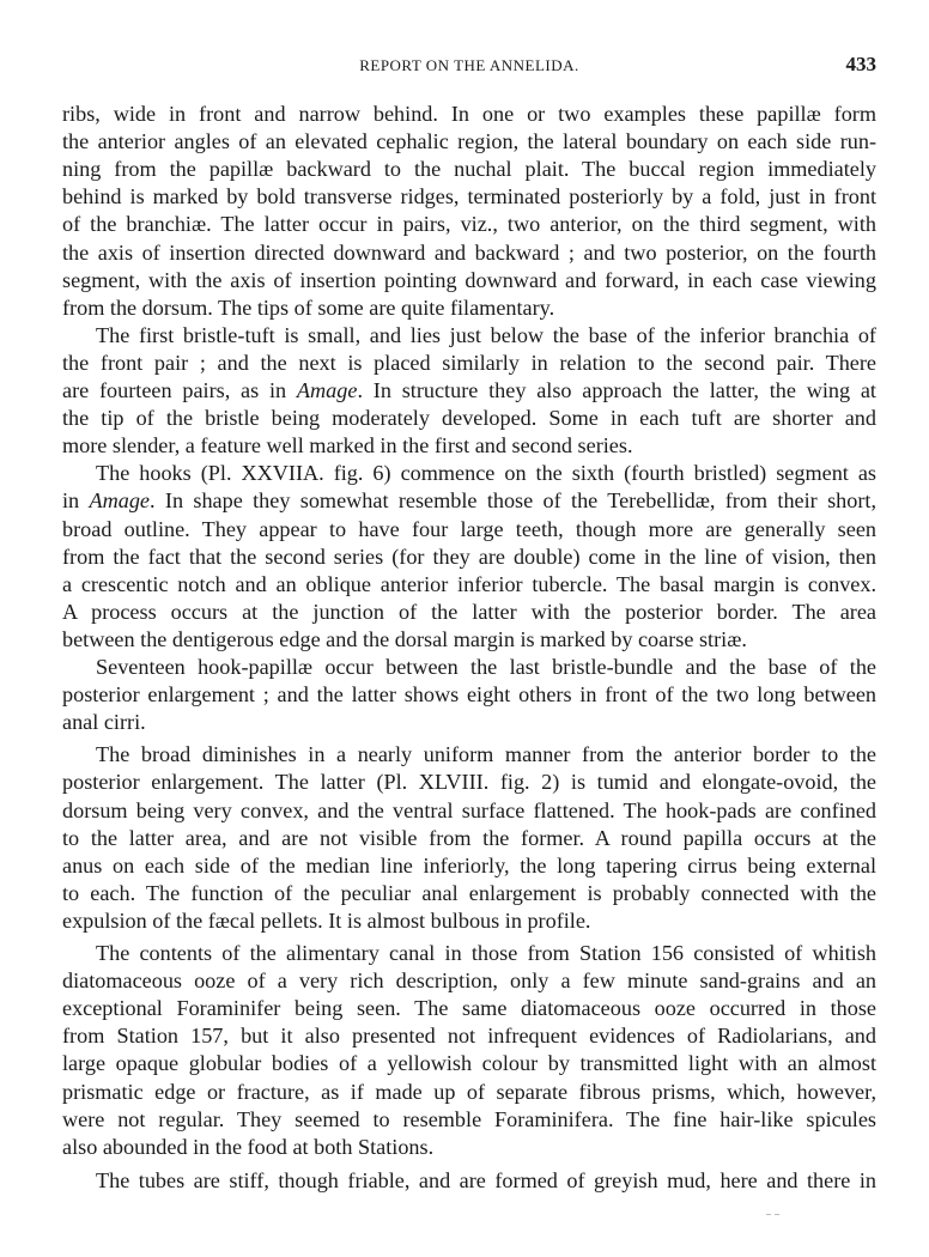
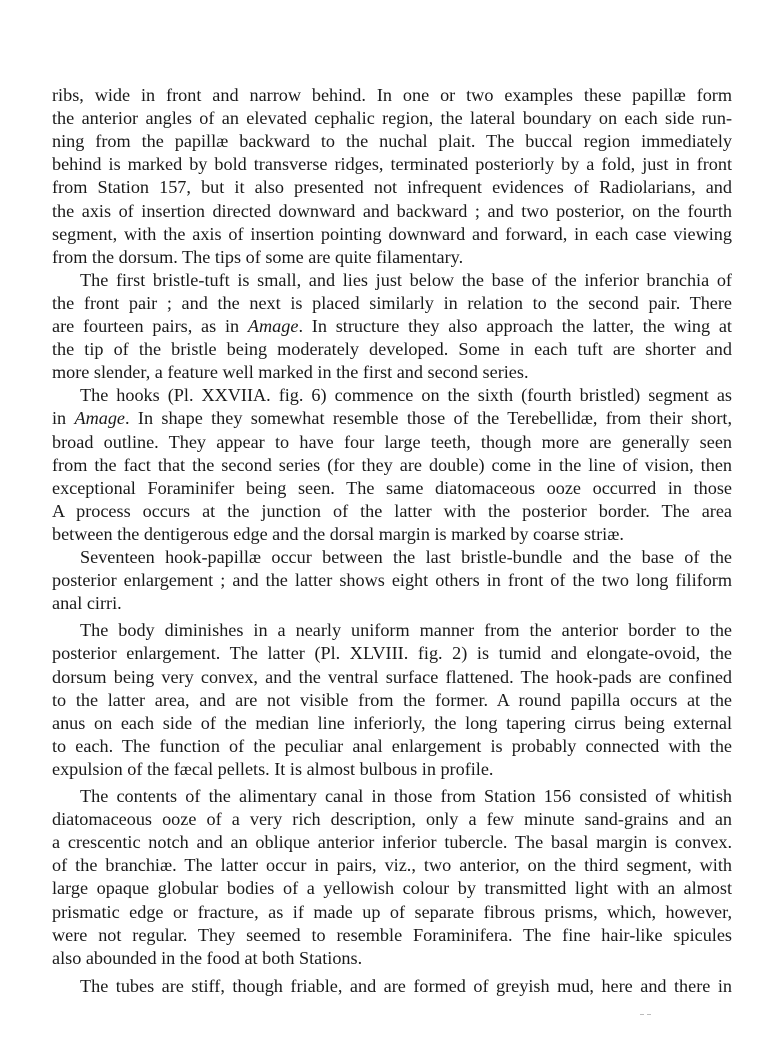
- REPORT ON THE ANNELIDA.
- 433
  ribs, wide in front and narrow behind. In one or two examples these papillæ form
  the anterior angles of an elevated cephalic region, the lateral boundary on each side run-
  ning from the papillæ backward to the nuchal plait. The buccal region immediately
  behind is marked by bold transverse ridges, terminated posteriorly by a fold, just in front
- of the branchiæ. The latter occur in pairs, viz., two anterior, on the third segment, with
+ from Station 157, but it also presented not infrequent evidences of Radiolarians, and
  the axis of insertion directed downward and backward ; and two posterior, on the fourth
  segment, with the axis of insertion pointing downward and forward, in each case viewing
  from the dorsum. The tips of some are quite filamentary.
  The first bristle-tuft is small, and lies just below the base of the inferior branchia of
  the front pair ; and the next is placed similarly in relation to the second pair. There
  are fourteen pairs, as in Amage. In structure they also approach the latter, the wing at
  the tip of the bristle being moderately developed. Some in each tuft are shorter and
  more slender, a feature well marked in the first and second series.
  The hooks (Pl. XXVIIA. fig. 6) commence on the sixth (fourth bristled) segment as
  in Amage. In shape they somewhat resemble those of the Terebellidæ, from their short,
  broad outline. They appear to have four large teeth, though more are generally seen
  from the fact that the second series (for they are double) come in the line of vision, then
- a crescentic notch and an oblique anterior inferior tubercle. The basal margin is convex.
+ exceptional Foraminifer being seen. The same diatomaceous ooze occurred in those
  A process occurs at the junction of the latter with the posterior border. The area
  between the dentigerous edge and the dorsal margin is marked by coarse striæ.
  Seventeen hook-papillæ occur between the last bristle-bundle and the base of the
- posterior enlargement ; and the latter shows eight others in front of the two long between
+ posterior enlargement ; and the latter shows eight others in front of the two long filiform
  anal cirri.
- The broad diminishes in a nearly uniform manner from the anterior border to the
+ The body diminishes in a nearly uniform manner from the anterior border to the
  posterior enlargement. The latter (Pl. XLVIII. fig. 2) is tumid and elongate-ovoid, the
  dorsum being very convex, and the ventral surface flattened. The hook-pads are confined
  to the latter area, and are not visible from the former. A round papilla occurs at the
  anus on each side of the median line inferiorly, the long tapering cirrus being external
  to each. The function of the peculiar anal enlargement is probably connected with the
  expulsion of the fæcal pellets. It is almost bulbous in profile.
  The contents of the alimentary canal in those from Station 156 consisted of whitish
  diatomaceous ooze of a very rich description, only a few minute sand-grains and an
- exceptional Foraminifer being seen. The same diatomaceous ooze occurred in those
+ a crescentic notch and an oblique anterior inferior tubercle. The basal margin is convex.
- from Station 157, but it also presented not infrequent evidences of Radiolarians, and
+ of the branchiæ. The latter occur in pairs, viz., two anterior, on the third segment, with
  large opaque globular bodies of a yellowish colour by transmitted light with an almost
  prismatic edge or fracture, as if made up of separate fibrous prisms, which, however,
  were not regular. They seemed to resemble Foraminifera. The fine hair-like spicules
  also abounded in the food at both Stations.
  The tubes are stiff, though friable, and are formed of greyish mud, here and there in
